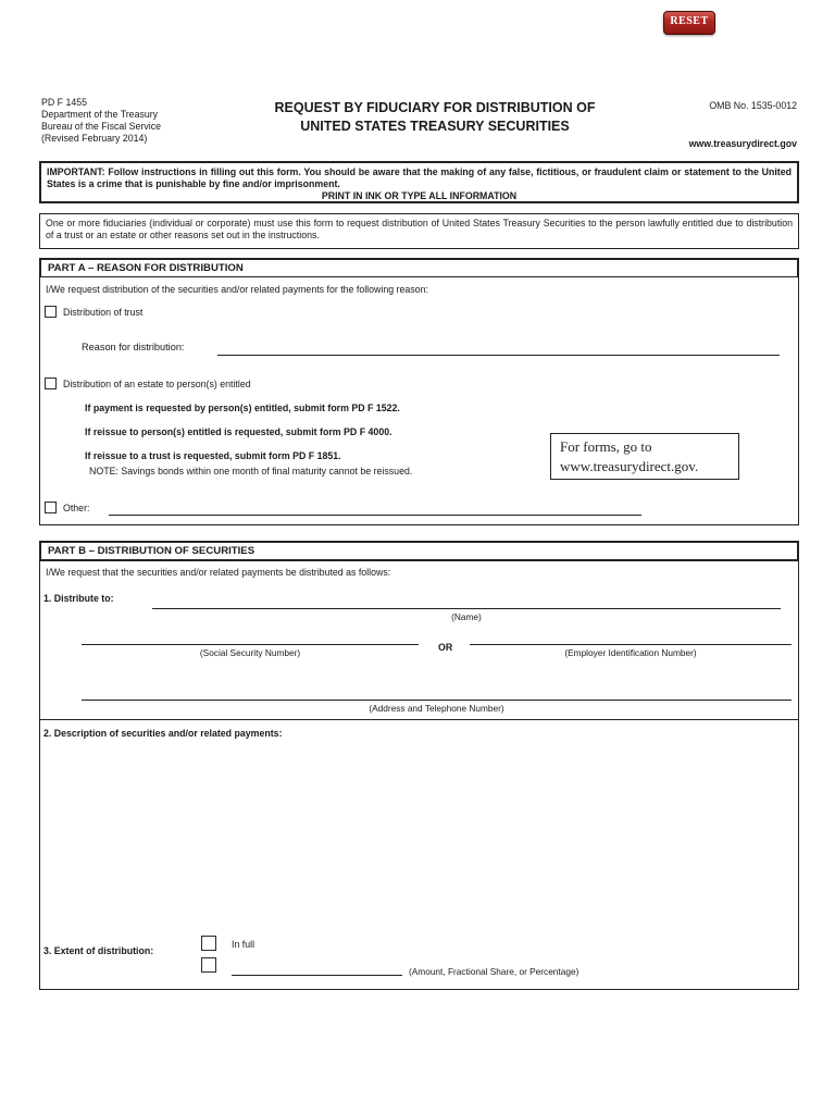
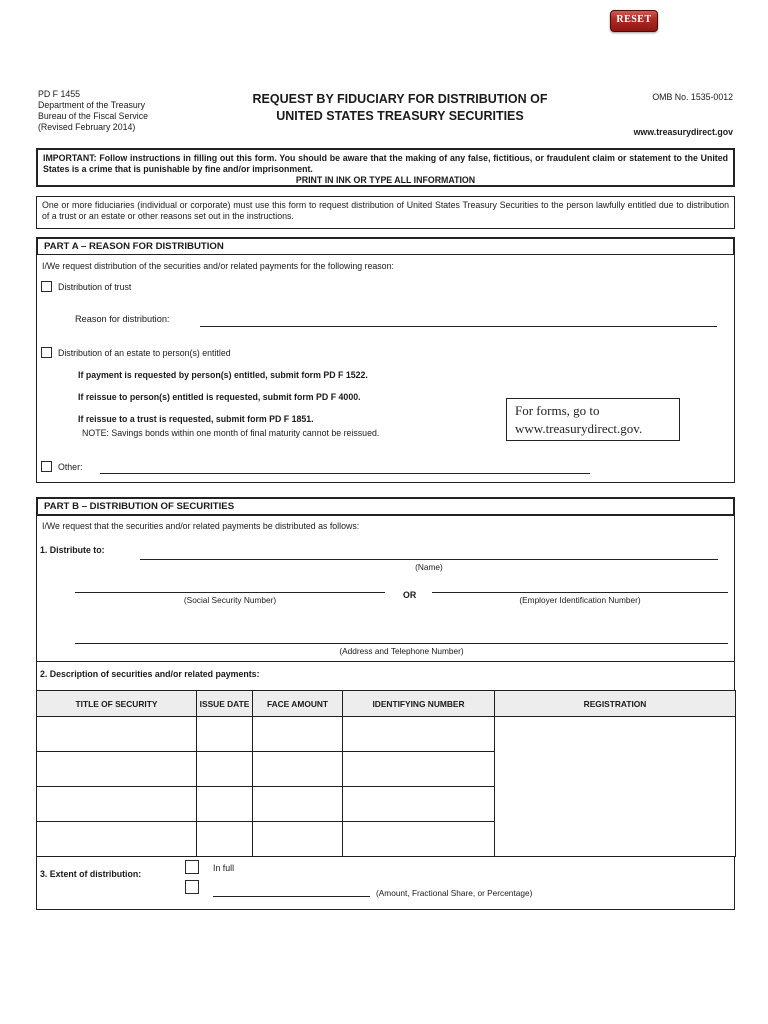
  RESET
  PD F 1455
  Department of the Treasury
  Bureau of the Fiscal Service
  (Revised February 2014)
  REQUEST BY FIDUCIARY FOR DISTRIBUTION OF
  UNITED STATES TREASURY SECURITIES
  OMB No. 1535-0012
  www.treasurydirect.gov
  IMPORTANT: Follow instructions in filling out this form. You should be aware that the making of any false, fictitious, or fraudulent claim or statement to the United States is a crime that is punishable by fine and/or imprisonment.
  PRINT IN INK OR TYPE ALL INFORMATION
  One or more fiduciaries (individual or corporate) must use this form to request distribution of United States Treasury Securities to the person lawfully entitled due to distribution of a trust or an estate or other reasons set out in the instructions.
  PART A – REASON FOR DISTRIBUTION
  I/We request distribution of the securities and/or related payments for the following reason:
  Distribution of trust
  Reason for distribution:
  Distribution of an estate to person(s) entitled
  If payment is requested by person(s) entitled, submit form PD F 1522.
  If reissue to person(s) entitled is requested, submit form PD F 4000.
  If reissue to a trust is requested, submit form PD F 1851.
  NOTE: Savings bonds within one month of final maturity cannot be reissued.
  For forms, go to
  www.treasurydirect.gov.
  Other:
  PART B – DISTRIBUTION OF SECURITIES
  I/We request that the securities and/or related payments be distributed as follows:
  1. Distribute to:
  (Name)
  (Social Security Number)
  OR
  (Employer Identification Number)
  (Address and Telephone Number)
  2. Description of securities and/or related payments:
+ TITLE OF SECURITY	ISSUE DATE	FACE AMOUNT	IDENTIFYING NUMBER	REGISTRATION
  3. Extent of distribution:
  In full
  (Amount, Fractional Share, or Percentage)
